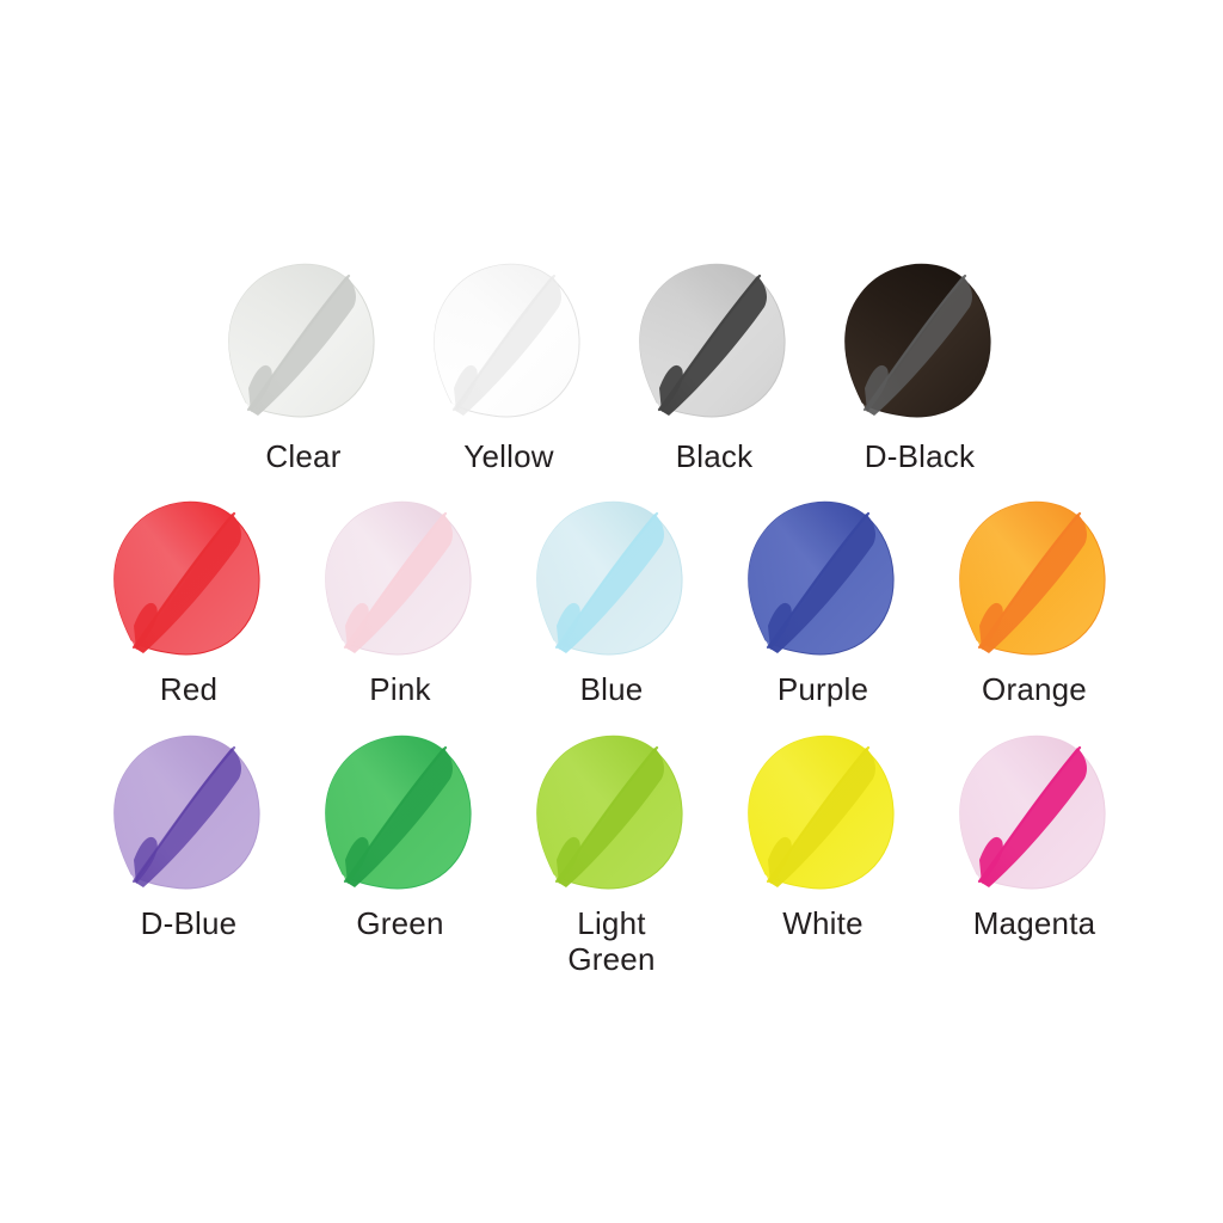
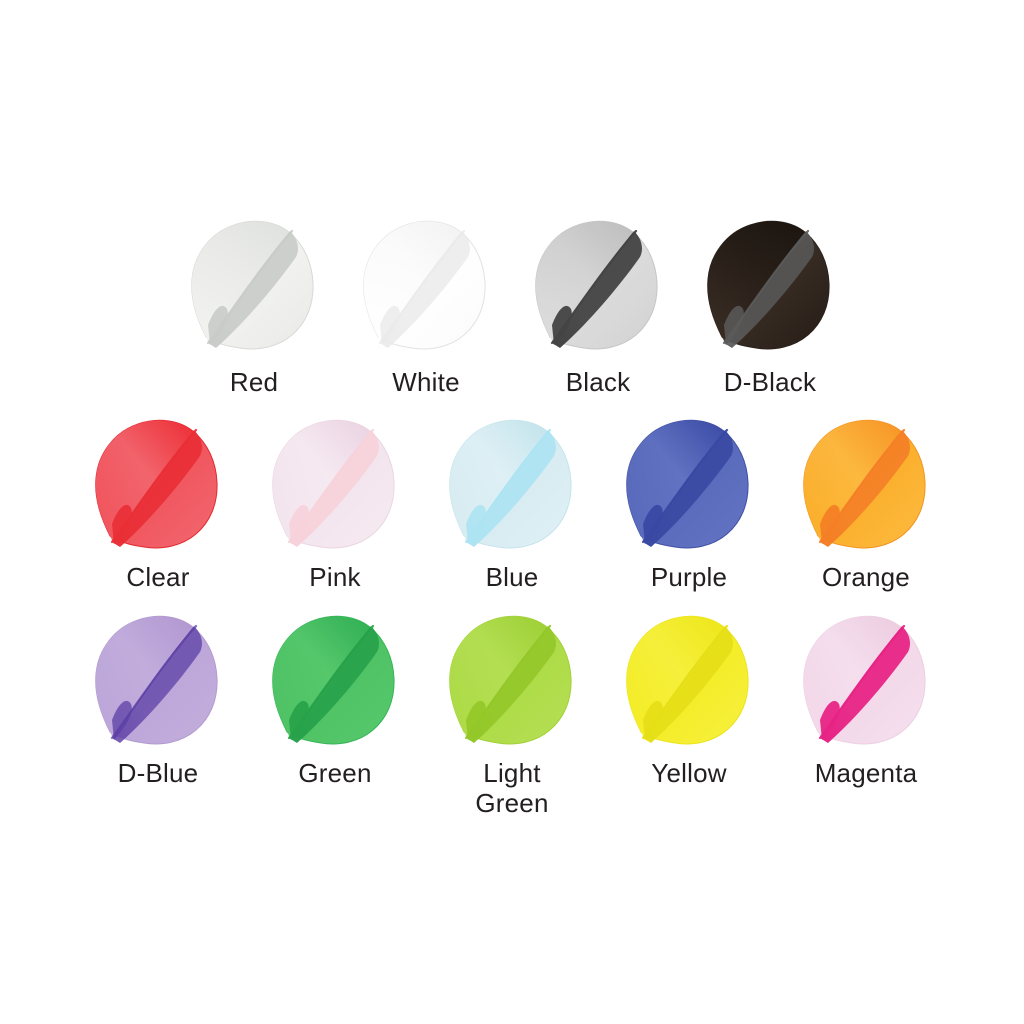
- Clear
+ Red
- Yellow
+ White
  Black
  D-Black
- Red
+ Clear
  Pink
  Blue
  Purple
  Orange
  D-Blue
  Green
  Light
  Green
- White
+ Yellow
  Magenta
